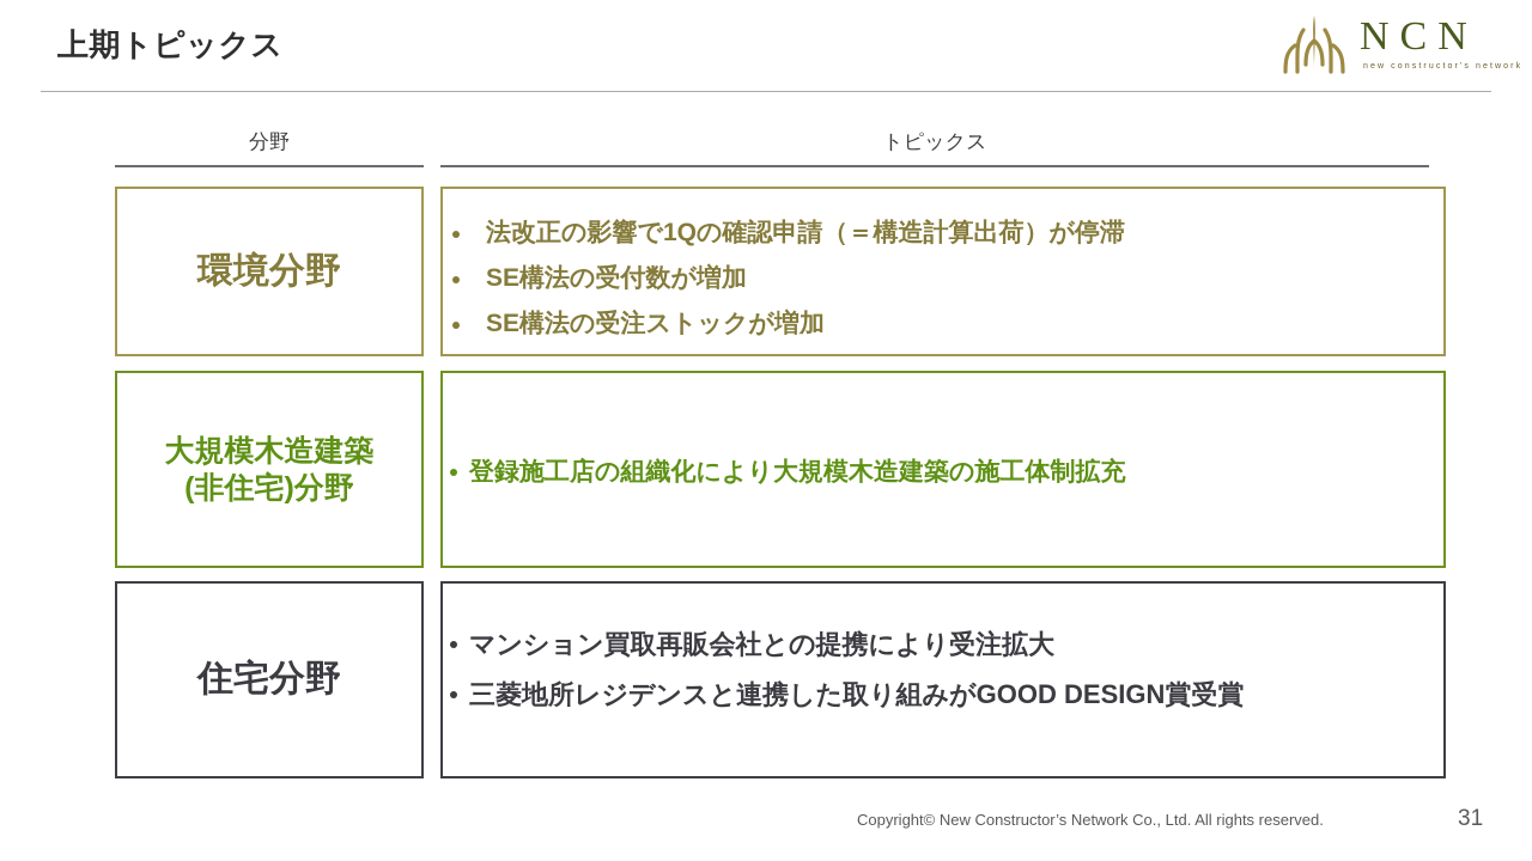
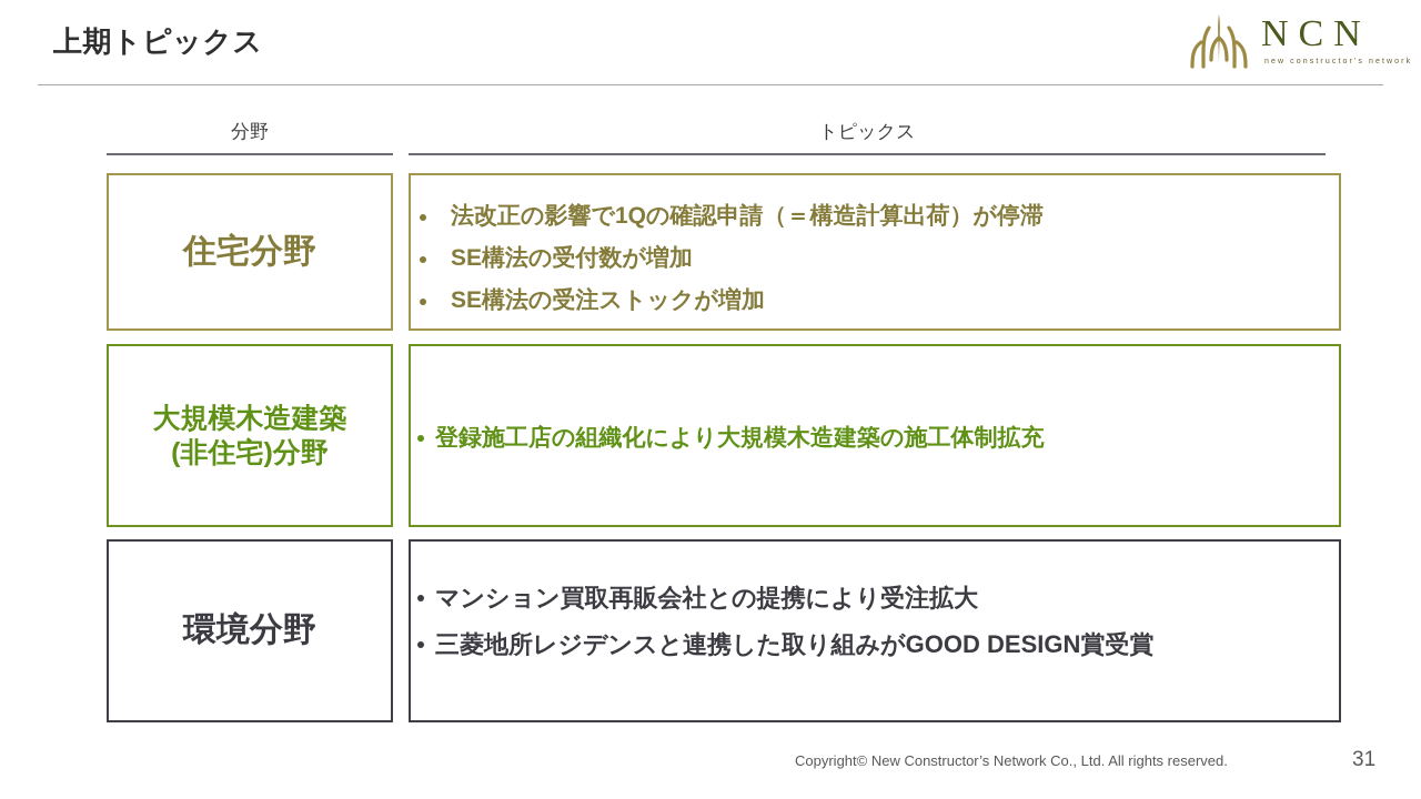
  上期トピックス
  NCN
  分野
  トピックス
- 環境分野
+ 住宅分野
  法改正の影響で1Qの確認申請（＝構造計算出荷）が停滞
  SE構法の受付数が増加
  SE構法の受注ストックが増加
  大規模木造建築
  (非住宅)分野
  登録施工店の組織化により大規模木造建築の施工体制拡充
- 住宅分野
+ 環境分野
  マンション買取再販会社との提携により受注拡大
  三菱地所レジデンスと連携した取り組みがGOOD DESIGN賞受賞
  Copyright© New Constructor’s Network Co., Ltd. All rights reserved.
  31
